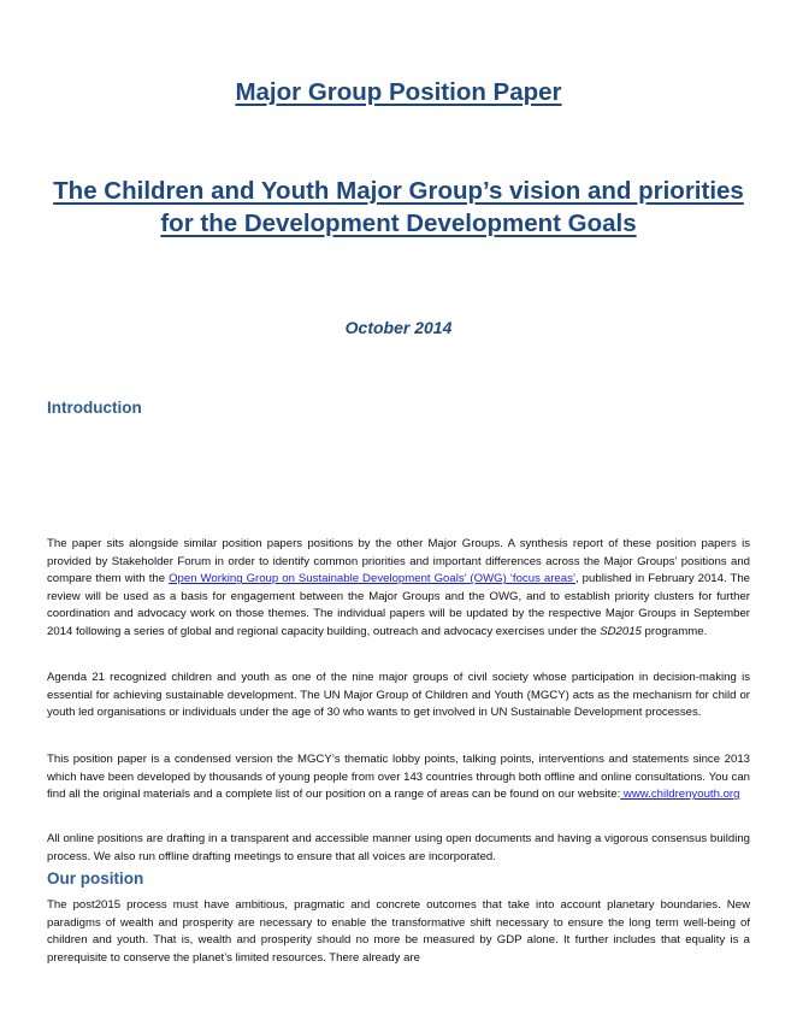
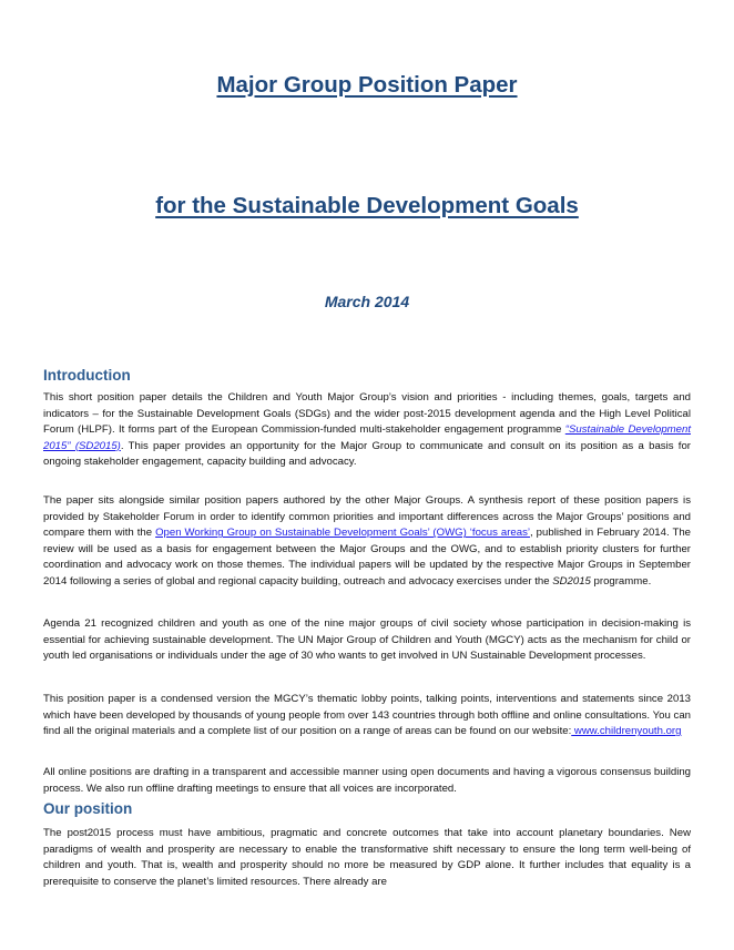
  Major Group Position Paper
- The Children and Youth Major Group’s vision and priorities
- for the Development Development Goals
+ for the Sustainable Development Goals
- October 2014
+ March 2014
  Introduction
+ This short position paper details the Children and Youth Major Group’s vision and priorities - including themes, goals, targets and indicators – for the Sustainable Development Goals (SDGs) and the wider post-2015 development agenda and the High Level Political Forum (HLPF). It forms part of the European Commission-funded multi-stakeholder engagement programme “Sustainable Development 2015” (SD2015). This paper provides an opportunity for the Major Group to communicate and consult on its position as a basis for ongoing stakeholder engagement, capacity building and advocacy.
- The paper sits alongside similar position papers positions by the other Major Groups. A synthesis report of these position papers is provided by Stakeholder Forum in order to identify common priorities and important differences across the Major Groups’ positions and compare them with the Open Working Group on Sustainable Development Goals’ (OWG) ‘focus areas’, published in February 2014. The review will be used as a basis for engagement between the Major Groups and the OWG, and to establish priority clusters for further coordination and advocacy work on those themes. The individual papers will be updated by the respective Major Groups in September 2014 following a series of global and regional capacity building, outreach and advocacy exercises under the SD2015 programme.
+ The paper sits alongside similar position papers authored by the other Major Groups. A synthesis report of these position papers is provided by Stakeholder Forum in order to identify common priorities and important differences across the Major Groups’ positions and compare them with the Open Working Group on Sustainable Development Goals’ (OWG) ‘focus areas’, published in February 2014. The review will be used as a basis for engagement between the Major Groups and the OWG, and to establish priority clusters for further coordination and advocacy work on those themes. The individual papers will be updated by the respective Major Groups in September 2014 following a series of global and regional capacity building, outreach and advocacy exercises under the SD2015 programme.
  Agenda 21 recognized children and youth as one of the nine major groups of civil society whose participation in decision-making is essential for achieving sustainable development. The UN Major Group of Children and Youth (MGCY) acts as the mechanism for child or youth led organisations or individuals under the age of 30 who wants to get involved in UN Sustainable Development processes.
  This position paper is a condensed version the MGCY’s thematic lobby points, talking points, interventions and statements since 2013 which have been developed by thousands of young people from over 143 countries through both offline and online consultations. You can find all the original materials and a complete list of our position on a range of areas can be found on our website: www.childrenyouth.org
  All online positions are drafting in a transparent and accessible manner using open documents and having a vigorous consensus building process. We also run offline drafting meetings to ensure that all voices are incorporated.
  Our position
  The post2015 process must have ambitious, pragmatic and concrete outcomes that take into account planetary boundaries. New paradigms of wealth and prosperity are necessary to enable the transformative shift necessary to ensure the long term well-being of children and youth. That is, wealth and prosperity should no more be measured by GDP alone. It further includes that equality is a prerequisite to conserve the planet’s limited resources. There already are
